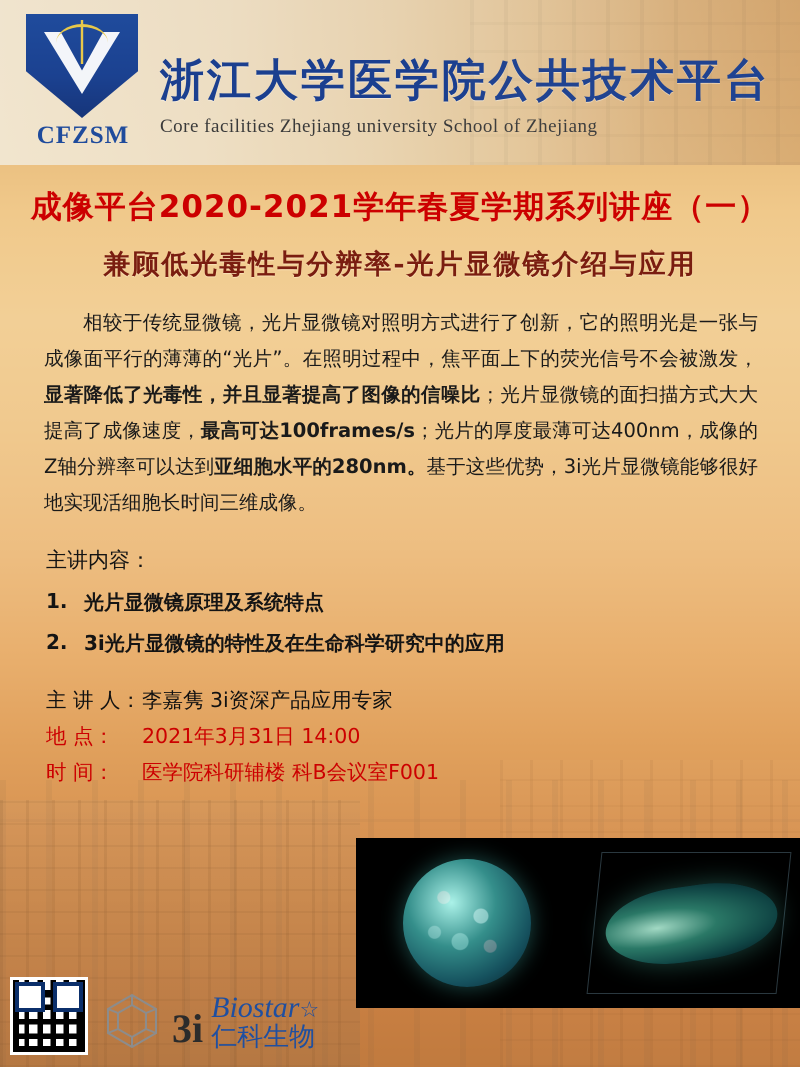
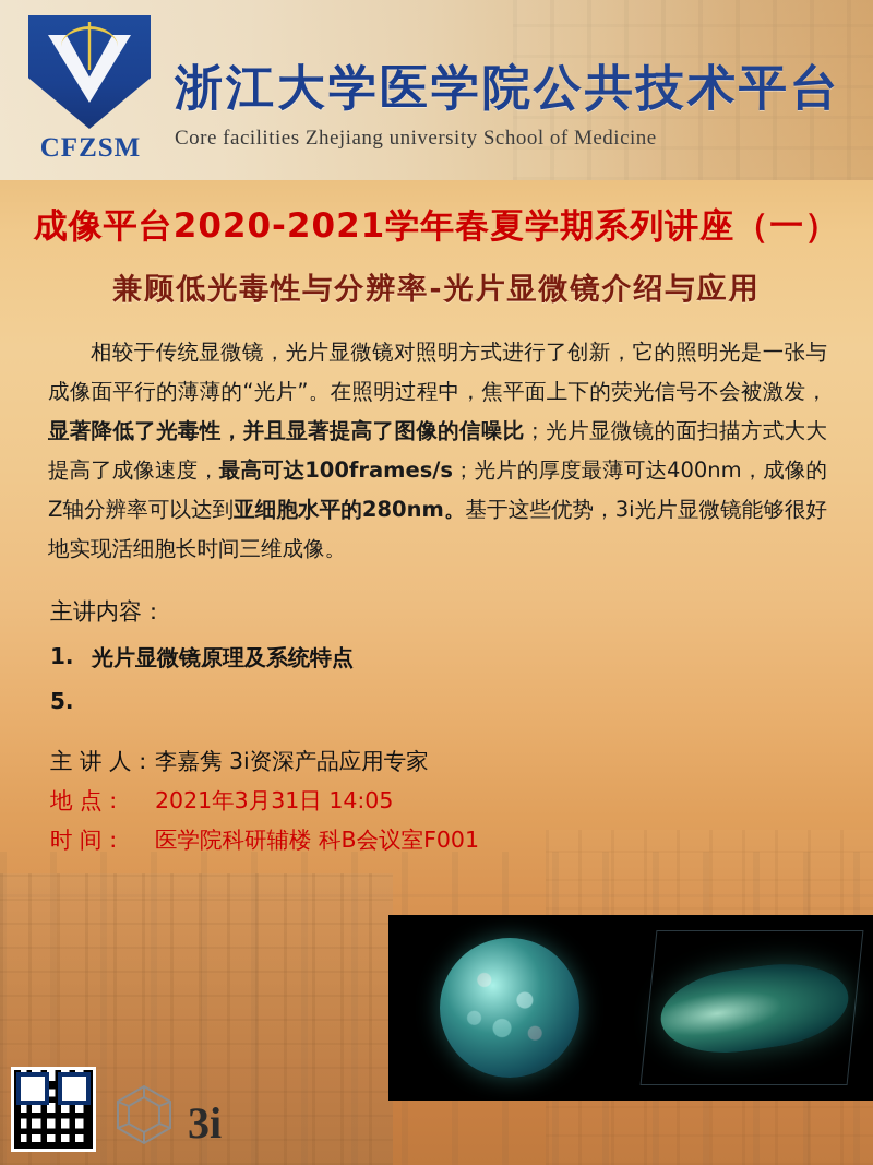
  CFZSM
  浙江大学医学院公共技术平台
- Core facilities Zhejiang university School of Zhejiang
+ Core facilities Zhejiang university School of Medicine
  成像平台2020-2021学年春夏学期系列讲座（一）
  兼顾低光毒性与分辨率-光片显微镜介绍与应用
  相较于传统显微镜，光片显微镜对照明方式进行了创新，它的照明光是一张与成像面平行的薄薄的“光片”。在照明过程中，焦平面上下的荧光信号不会被激发，显著降低了光毒性，并且显著提高了图像的信噪比；光片显微镜的面扫描方式大大提高了成像速度，最高可达100frames/s；光片的厚度最薄可达400nm，成像的Z轴分辨率可以达到亚细胞水平的280nm。基于这些优势，3i光片显微镜能够很好地实现活细胞长时间三维成像。
  主讲内容：
  1.
  光片显微镜原理及系统特点
- 2.
+ 5.
- 3i光片显微镜的特性及在生命科学研究中的应用
  主 讲 人：
  李嘉隽 3i资深产品应用专家
  地 点：
- 2021年3月31日 14:00
+ 2021年3月31日 14:05
  时 间：
  医学院科研辅楼 科B会议室F001
  3i
- Biostar☆
- 仁科生物
